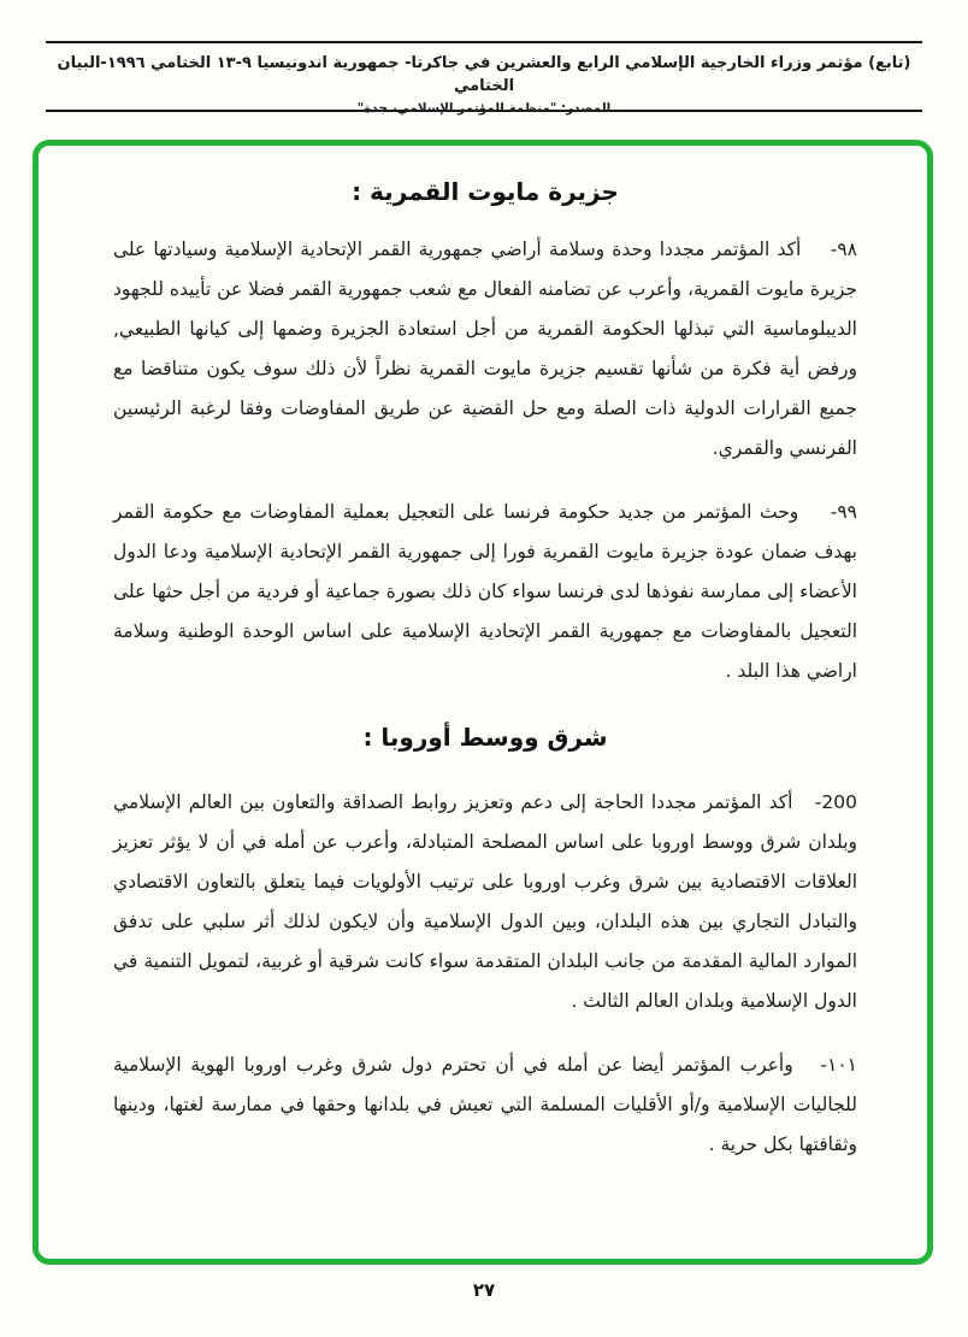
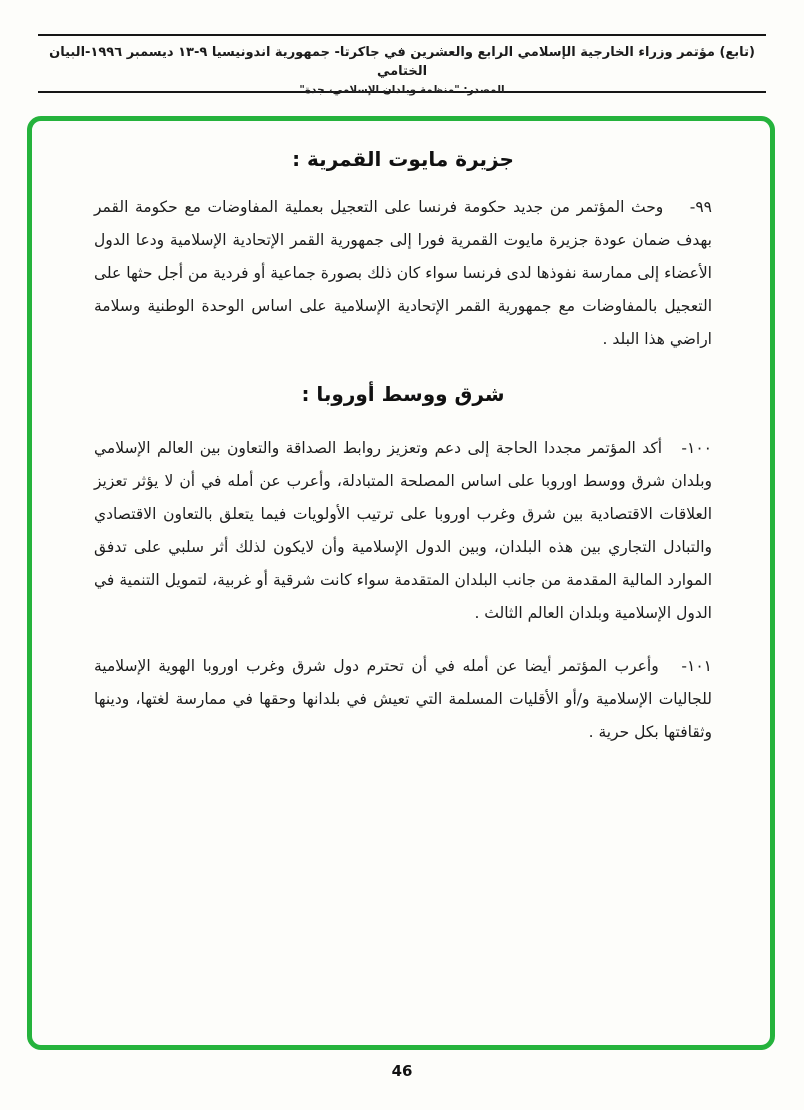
- (تابع) مؤتمر وزراء الخارجية الإسلامي الرابع والعشرين في جاكرتا- جمهورية اندونيسيا ٩-١٣ الختامي ١٩٩٦-البيان الختامي
+ (تابع) مؤتمر وزراء الخارجية الإسلامي الرابع والعشرين في جاكرتا- جمهورية اندونيسيا ٩-١٣ ديسمبر ١٩٩٦-البيان الختامي
- المصدر: "منظمة المؤتمر الإسلامي، جدة"
+ المصدر: "منظمة وبلدان الإسلامي، جدة"
  جزيرة مايوت القمرية :
- ٩٨- أكد المؤتمر مجددا وحدة وسلامة أراضي جمهورية القمر الإتحادية الإسلامية وسيادتها على جزيرة مايوت القمرية، وأعرب عن تضامنه الفعال مع شعب جمهورية القمر فضلا عن تأييده للجهود الديبلوماسية التي تبذلها الحكومة القمرية من أجل استعادة الجزيرة وضمها إلى كيانها الطبيعي, ورفض أية فكرة من شأنها تقسيم جزيرة مايوت القمرية نظراً لأن ذلك سوف يكون متناقضا مع جميع القرارات الدولية ذات الصلة ومع حل القضية عن طريق المفاوضات وفقا لرغبة الرئيسين الفرنسي والقمري.
  ٩٩- وحث المؤتمر من جديد حكومة فرنسا على التعجيل بعملية المفاوضات مع حكومة القمر بهدف ضمان عودة جزيرة مايوت القمرية فورا إلى جمهورية القمر الإتحادية الإسلامية ودعا الدول الأعضاء إلى ممارسة نفوذها لدى فرنسا سواء كان ذلك بصورة جماعية أو فردية من أجل حثها على التعجيل بالمفاوضات مع جمهورية القمر الإتحادية الإسلامية على اساس الوحدة الوطنية وسلامة اراضي هذا البلد .
  شرق ووسط أوروبا :
- 200- أكد المؤتمر مجددا الحاجة إلى دعم وتعزيز روابط الصداقة والتعاون بين العالم الإسلامي وبلدان شرق ووسط اوروبا على اساس المصلحة المتبادلة، وأعرب عن أمله في أن لا يؤثر تعزيز العلاقات الاقتصادية بين شرق وغرب اوروبا على ترتيب الأولويات فيما يتعلق بالتعاون الاقتصادي والتبادل التجاري بين هذه البلدان، وبين الدول الإسلامية وأن لايكون لذلك أثر سلبي على تدفق الموارد المالية المقدمة من جانب البلدان المتقدمة سواء كانت شرقية أو غربية، لتمويل التنمية في الدول الإسلامية وبلدان العالم الثالث .
+ ١٠٠- أكد المؤتمر مجددا الحاجة إلى دعم وتعزيز روابط الصداقة والتعاون بين العالم الإسلامي وبلدان شرق ووسط اوروبا على اساس المصلحة المتبادلة، وأعرب عن أمله في أن لا يؤثر تعزيز العلاقات الاقتصادية بين شرق وغرب اوروبا على ترتيب الأولويات فيما يتعلق بالتعاون الاقتصادي والتبادل التجاري بين هذه البلدان، وبين الدول الإسلامية وأن لايكون لذلك أثر سلبي على تدفق الموارد المالية المقدمة من جانب البلدان المتقدمة سواء كانت شرقية أو غربية، لتمويل التنمية في الدول الإسلامية وبلدان العالم الثالث .
  ١٠١- وأعرب المؤتمر أيضا عن أمله في أن تحترم دول شرق وغرب اوروبا الهوية الإسلامية للجاليات الإسلامية و/أو الأقليات المسلمة التي تعيش في بلدانها وحقها في ممارسة لغتها، ودينها وثقافتها بكل حرية .
- ٢٧
+ 46
